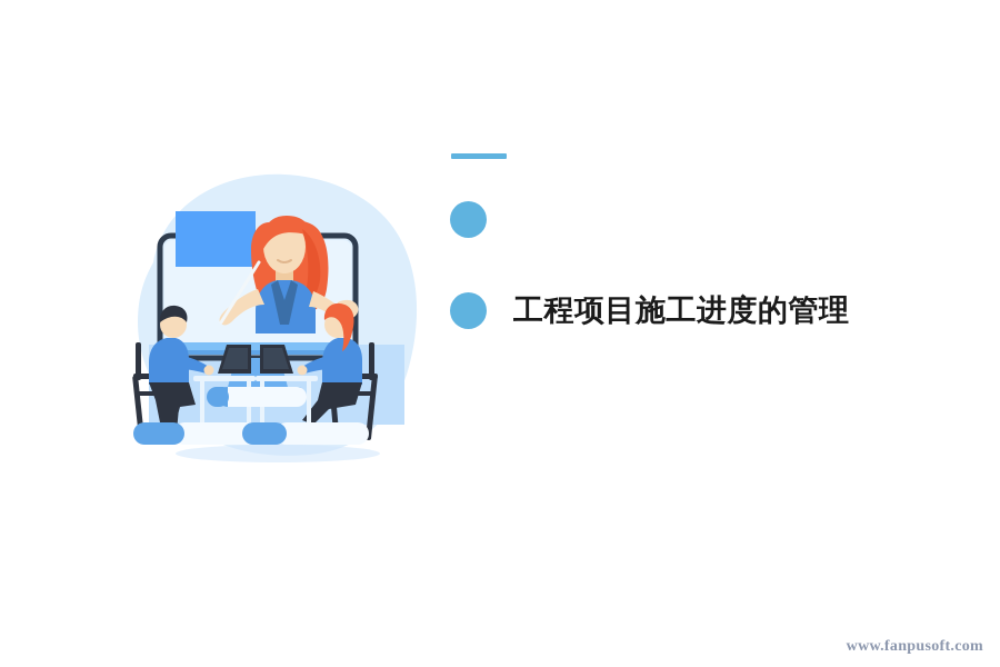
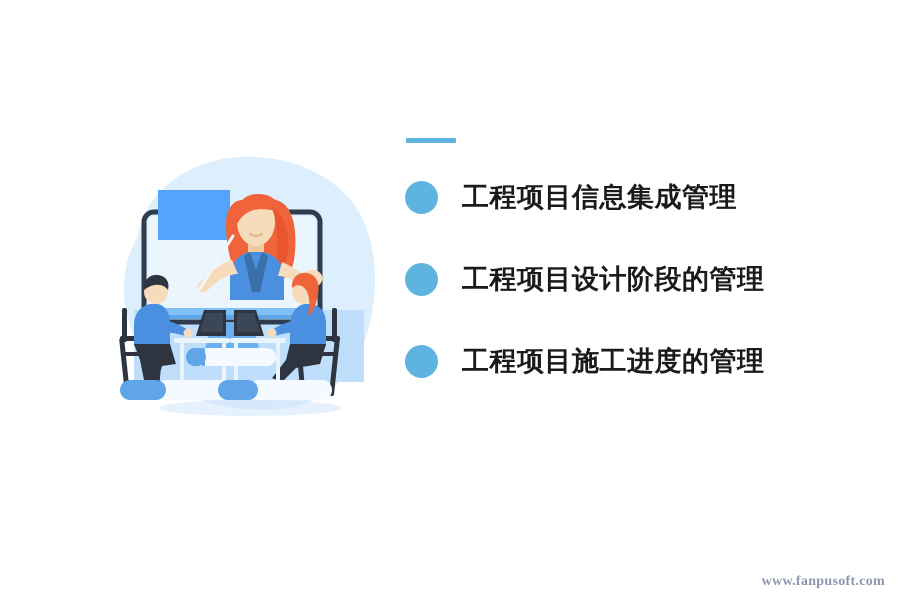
+ 工程项目信息集成管理
+ 工程项目设计阶段的管理
  工程项目施工进度的管理
  www.fanpusoft.com
